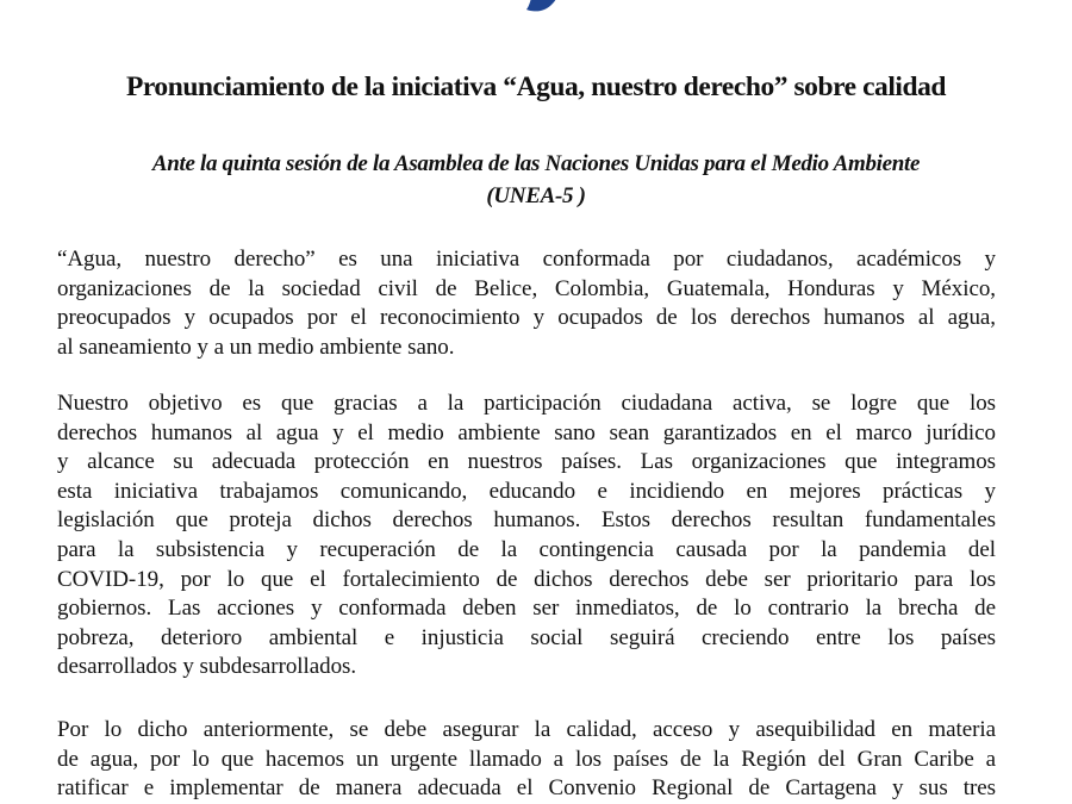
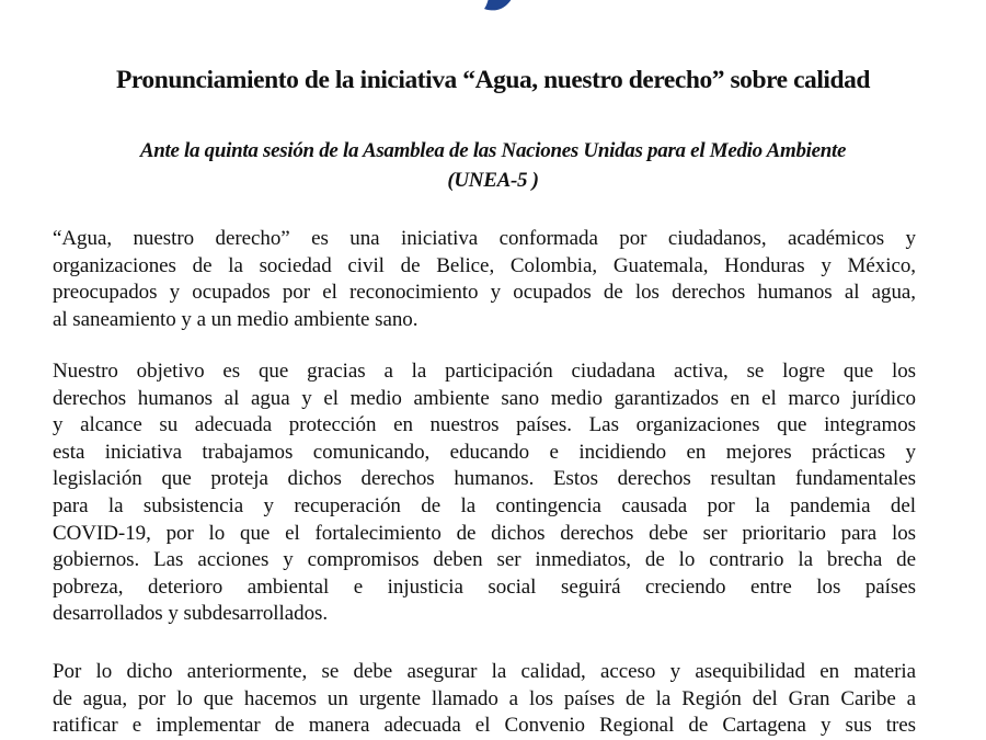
  Pronunciamiento de la iniciativa “Agua, nuestro derecho” sobre calidad
  Ante la quinta sesión de la Asamblea de las Naciones Unidas para el Medio Ambiente
  (UNEA-5 )
  “Agua, nuestro derecho” es una iniciativa conformada por ciudadanos, académicos y
  organizaciones de la sociedad civil de Belice, Colombia, Guatemala, Honduras y México,
  preocupados y ocupados por el reconocimiento y ocupados de los derechos humanos al agua,
  al saneamiento y a un medio ambiente sano.
  Nuestro objetivo es que gracias a la participación ciudadana activa, se logre que los
- derechos humanos al agua y el medio ambiente sano sean garantizados en el marco jurídico
+ derechos humanos al agua y el medio ambiente sano medio garantizados en el marco jurídico
  y alcance su adecuada protección en nuestros países. Las organizaciones que integramos
  esta iniciativa trabajamos comunicando, educando e incidiendo en mejores prácticas y
  legislación que proteja dichos derechos humanos. Estos derechos resultan fundamentales
  para la subsistencia y recuperación de la contingencia causada por la pandemia del
  COVID-19, por lo que el fortalecimiento de dichos derechos debe ser prioritario para los
- gobiernos. Las acciones y conformada deben ser inmediatos, de lo contrario la brecha de
+ gobiernos. Las acciones y compromisos deben ser inmediatos, de lo contrario la brecha de
  pobreza, deterioro ambiental e injusticia social seguirá creciendo entre los países
  desarrollados y subdesarrollados.
  Por lo dicho anteriormente, se debe asegurar la calidad, acceso y asequibilidad en materia
  de agua, por lo que hacemos un urgente llamado a los países de la Región del Gran Caribe a
  ratificar e implementar de manera adecuada el Convenio Regional de Cartagena y sus tres
